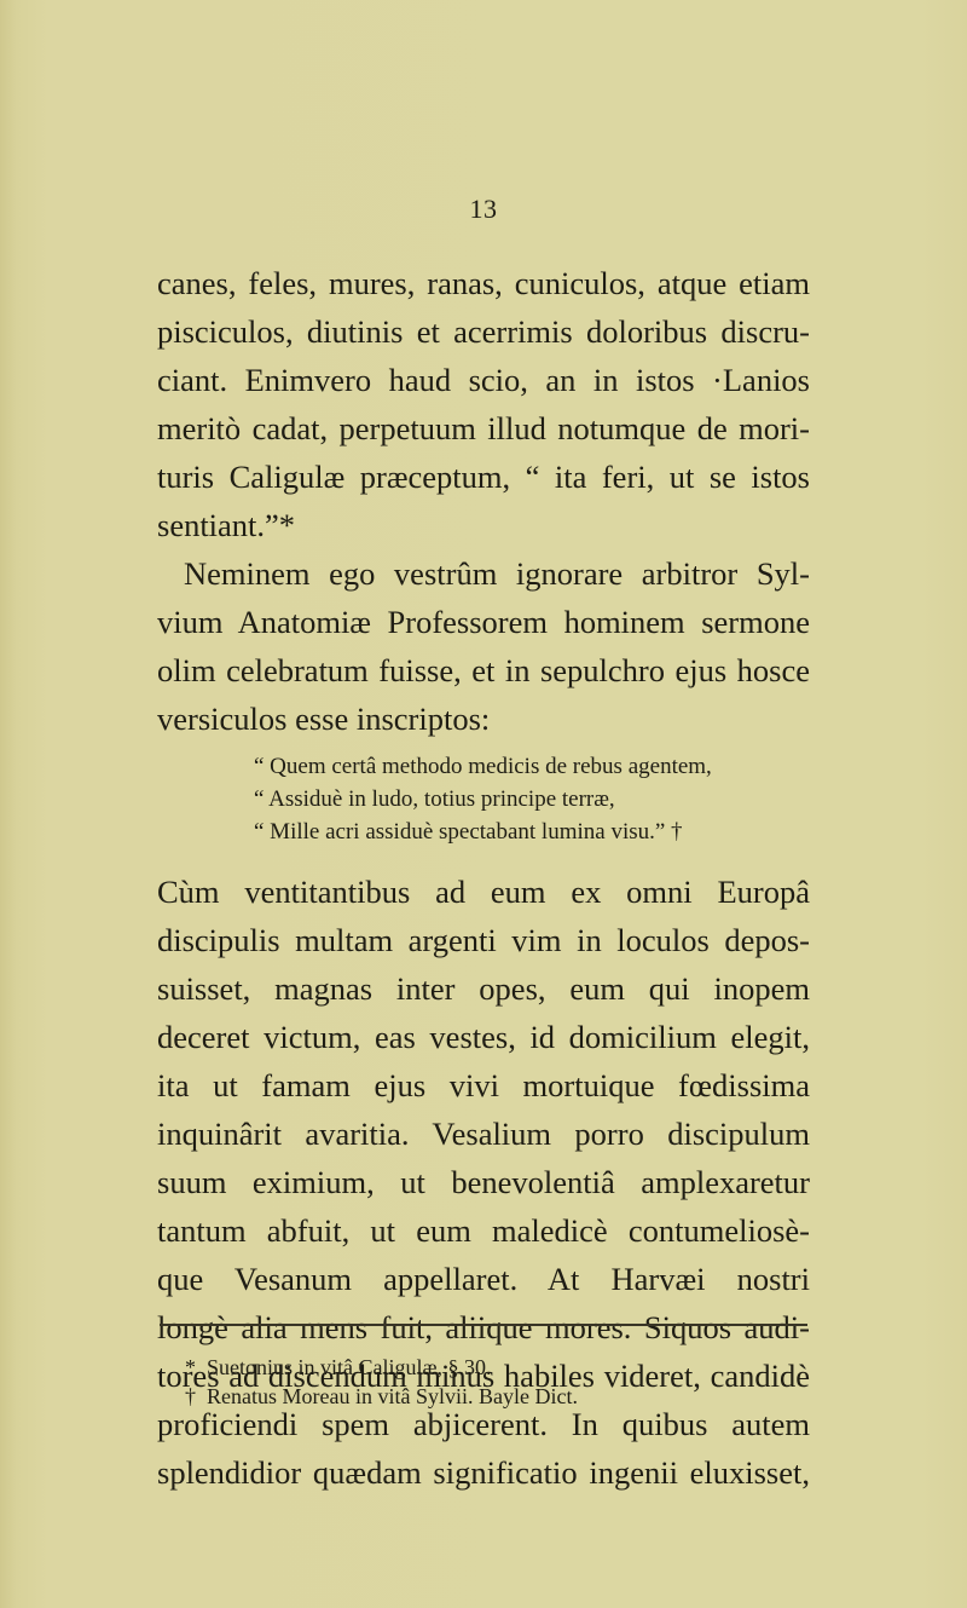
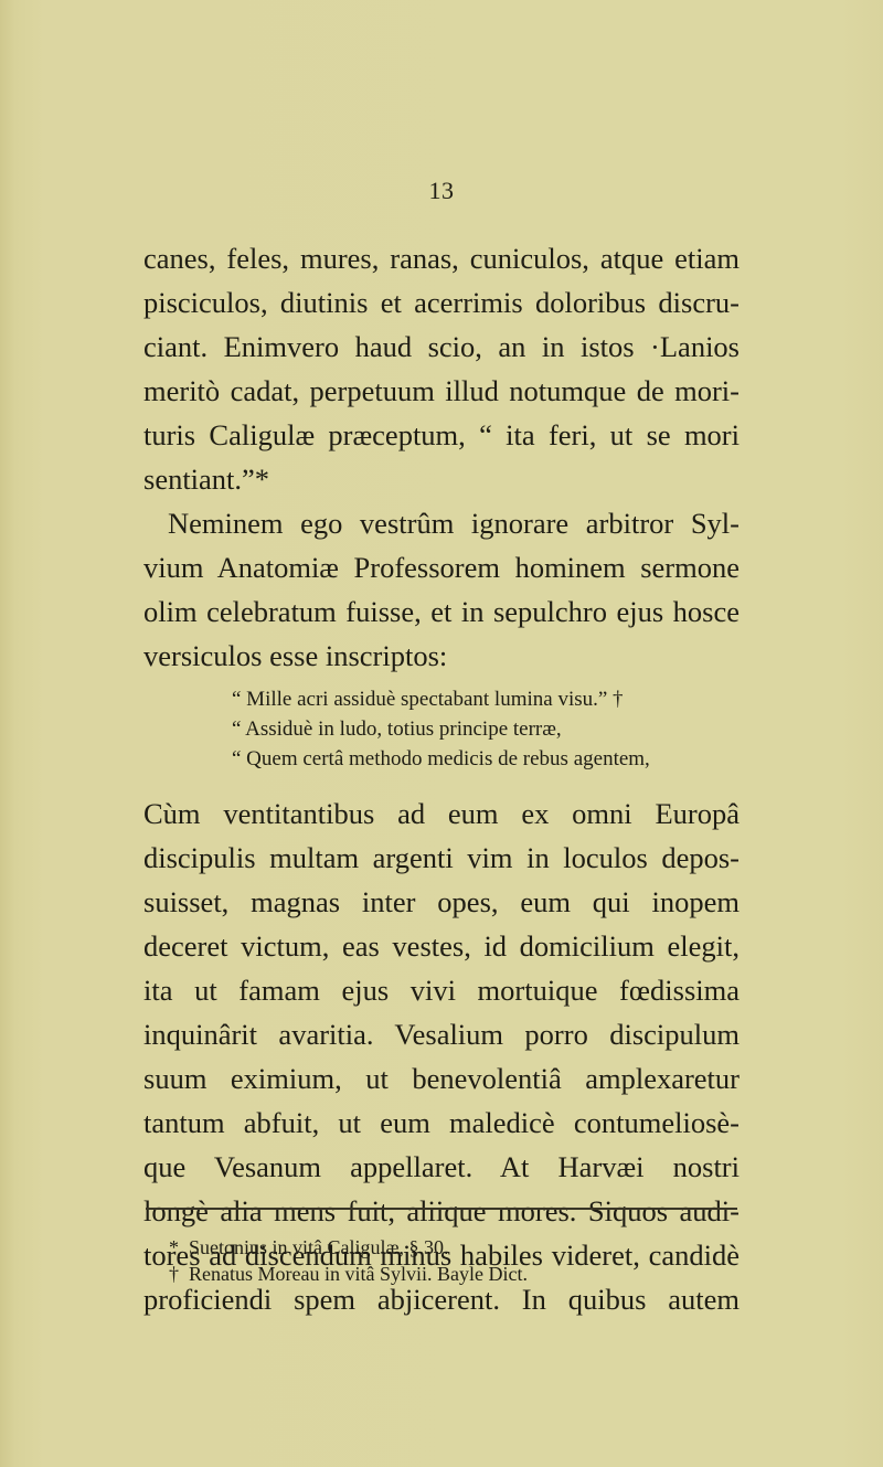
  13
  canes, feles, mures, ranas, cuniculos, atque etiam
  pisciculos, diutinis et acerrimis doloribus discru-
  ciant. Enimvero haud scio, an in istos ·Lanios
  meritò cadat, perpetuum illud notumque de mori-
- turis Caligulæ præceptum, “ ita feri, ut se istos
+ turis Caligulæ præceptum, “ ita feri, ut se mori
  sentiant.”*
  Neminem ego vestrûm ignorare arbitror Syl-
  vium Anatomiæ Professorem hominem sermone
  olim celebratum fuisse, et in sepulchro ejus hosce
  versiculos esse inscriptos:
- “ Quem certâ methodo medicis de rebus agentem,
+ “ Mille acri assiduè spectabant lumina visu.” †
  “ Assiduè in ludo, totius principe terræ,
- “ Mille acri assiduè spectabant lumina visu.” †
+ “ Quem certâ methodo medicis de rebus agentem,
  Cùm ventitantibus ad eum ex omni Europâ
  discipulis multam argenti vim in loculos depos-
  suisset, magnas inter opes, eum qui inopem
  deceret victum, eas vestes, id domicilium elegit,
  ita ut famam ejus vivi mortuique fœdissima
  inquinârit avaritia. Vesalium porro discipulum
  suum eximium, ut benevolentiâ amplexaretur
  tantum abfuit, ut eum maledicè contumeliosè-
  que Vesanum appellaret. At Harvæi nostri
  longè alia mens fuit, aliique mores. Siquos audi-
  tores ad discendum minus habiles videret, candidè
  proficiendi spem abjicerent. In quibus autem
- splendidior quædam significatio ingenii eluxisset,
  * Suetonius in vitâ Caligulæ, § 30.
  † Renatus Moreau in vitâ Sylvii. Bayle Dict.
